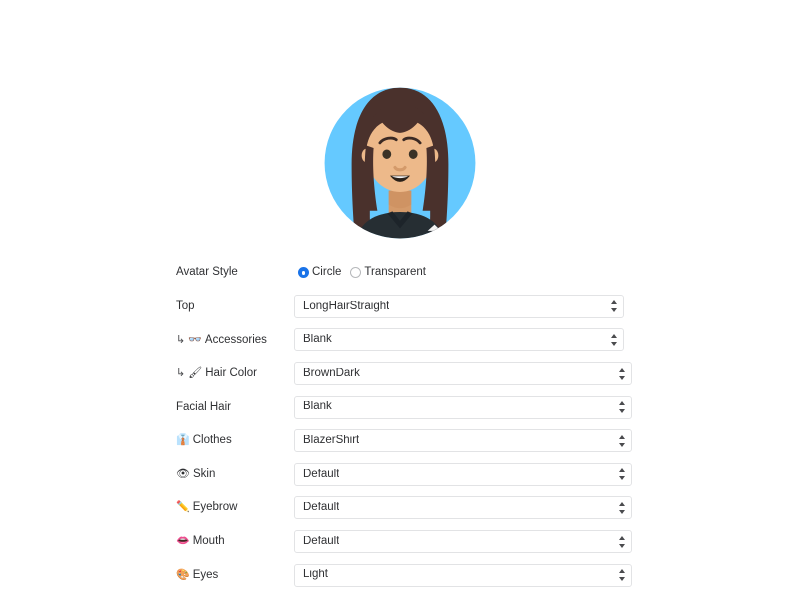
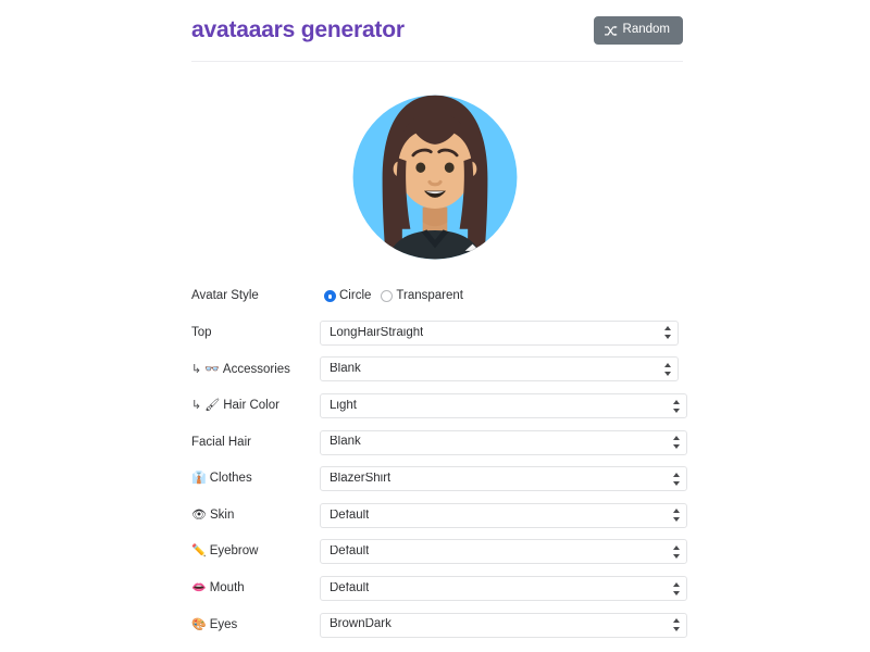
+ avataaars generator
+ Random
  Avatar Style
  Circle
  Transparent
  Top
  LongHairStraight
  ↳ 👓 Accessories
  Blank
  ↳ 🖌 Hair Color
- BrownDark
+ Light
  Facial Hair
  Blank
  👔 Clothes
  BlazerShirt
  👁 Skin
  Default
  ✏️ Eyebrow
  Default
  👄 Mouth
  Default
  🎨 Eyes
- Light
+ BrownDark
